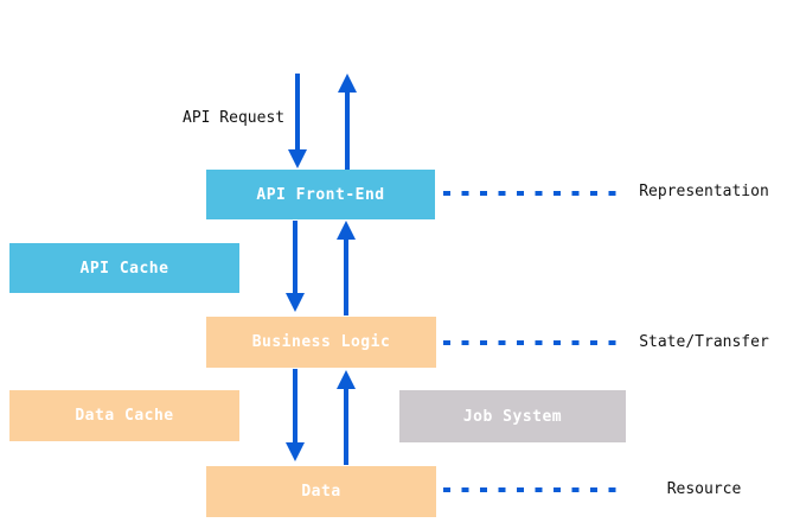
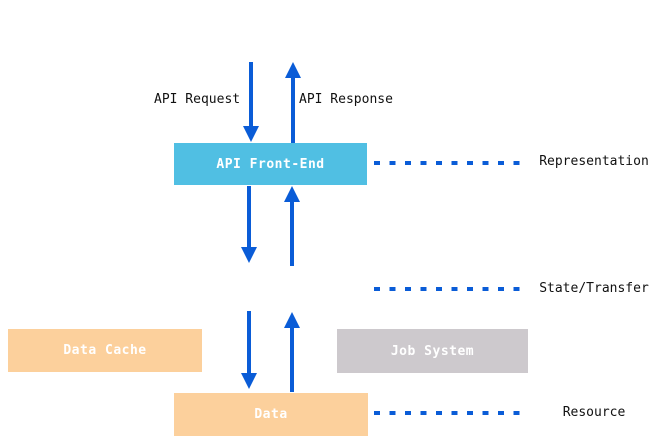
  API Request
+ API Response
  API Front-End
- API Cache
- Business Logic
  Data Cache
  Job System
  Data
  Representation
  State/Transfer
  Resource
